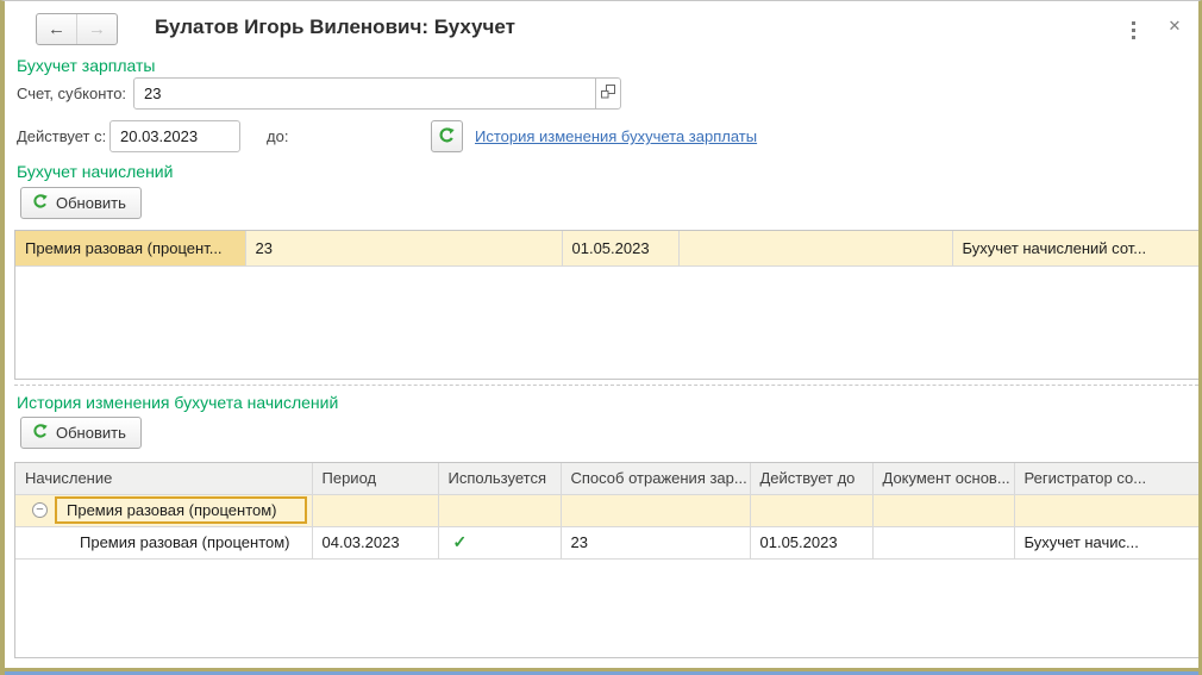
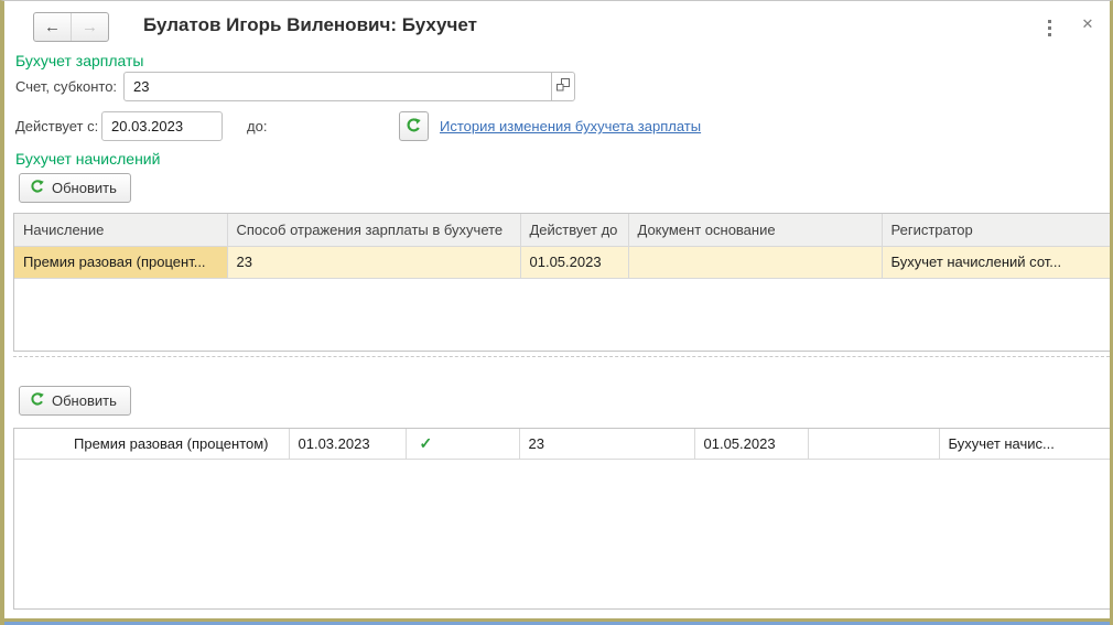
  ←
  →
  Булатов Игорь Виленович: Бухучет
  ✕
  Бухучет зарплаты
  Счет, субконто:
  23
  Действует с:
  20.03.2023
  до:
  История изменения бухучета зарплаты
  Бухучет начислений
  Обновить
+ Начисление	Способ отражения зарплаты в бухучете	Действует до	Документ основание	Регистратор
  Премия разовая (процент...	23	01.05.2023		Бухучет начислений сот...
- История изменения бухучета начислений
  Обновить
- Начисление	Период	Используется	Способ отражения зар...	Действует до	Документ основ...	Регистратор со...
- − Премия разовая (процентом)
- Премия разовая (процентом)	04.03.2023	✓	23	01.05.2023		Бухучет начис...
+ Премия разовая (процентом)	01.03.2023	✓	23	01.05.2023		Бухучет начис...
